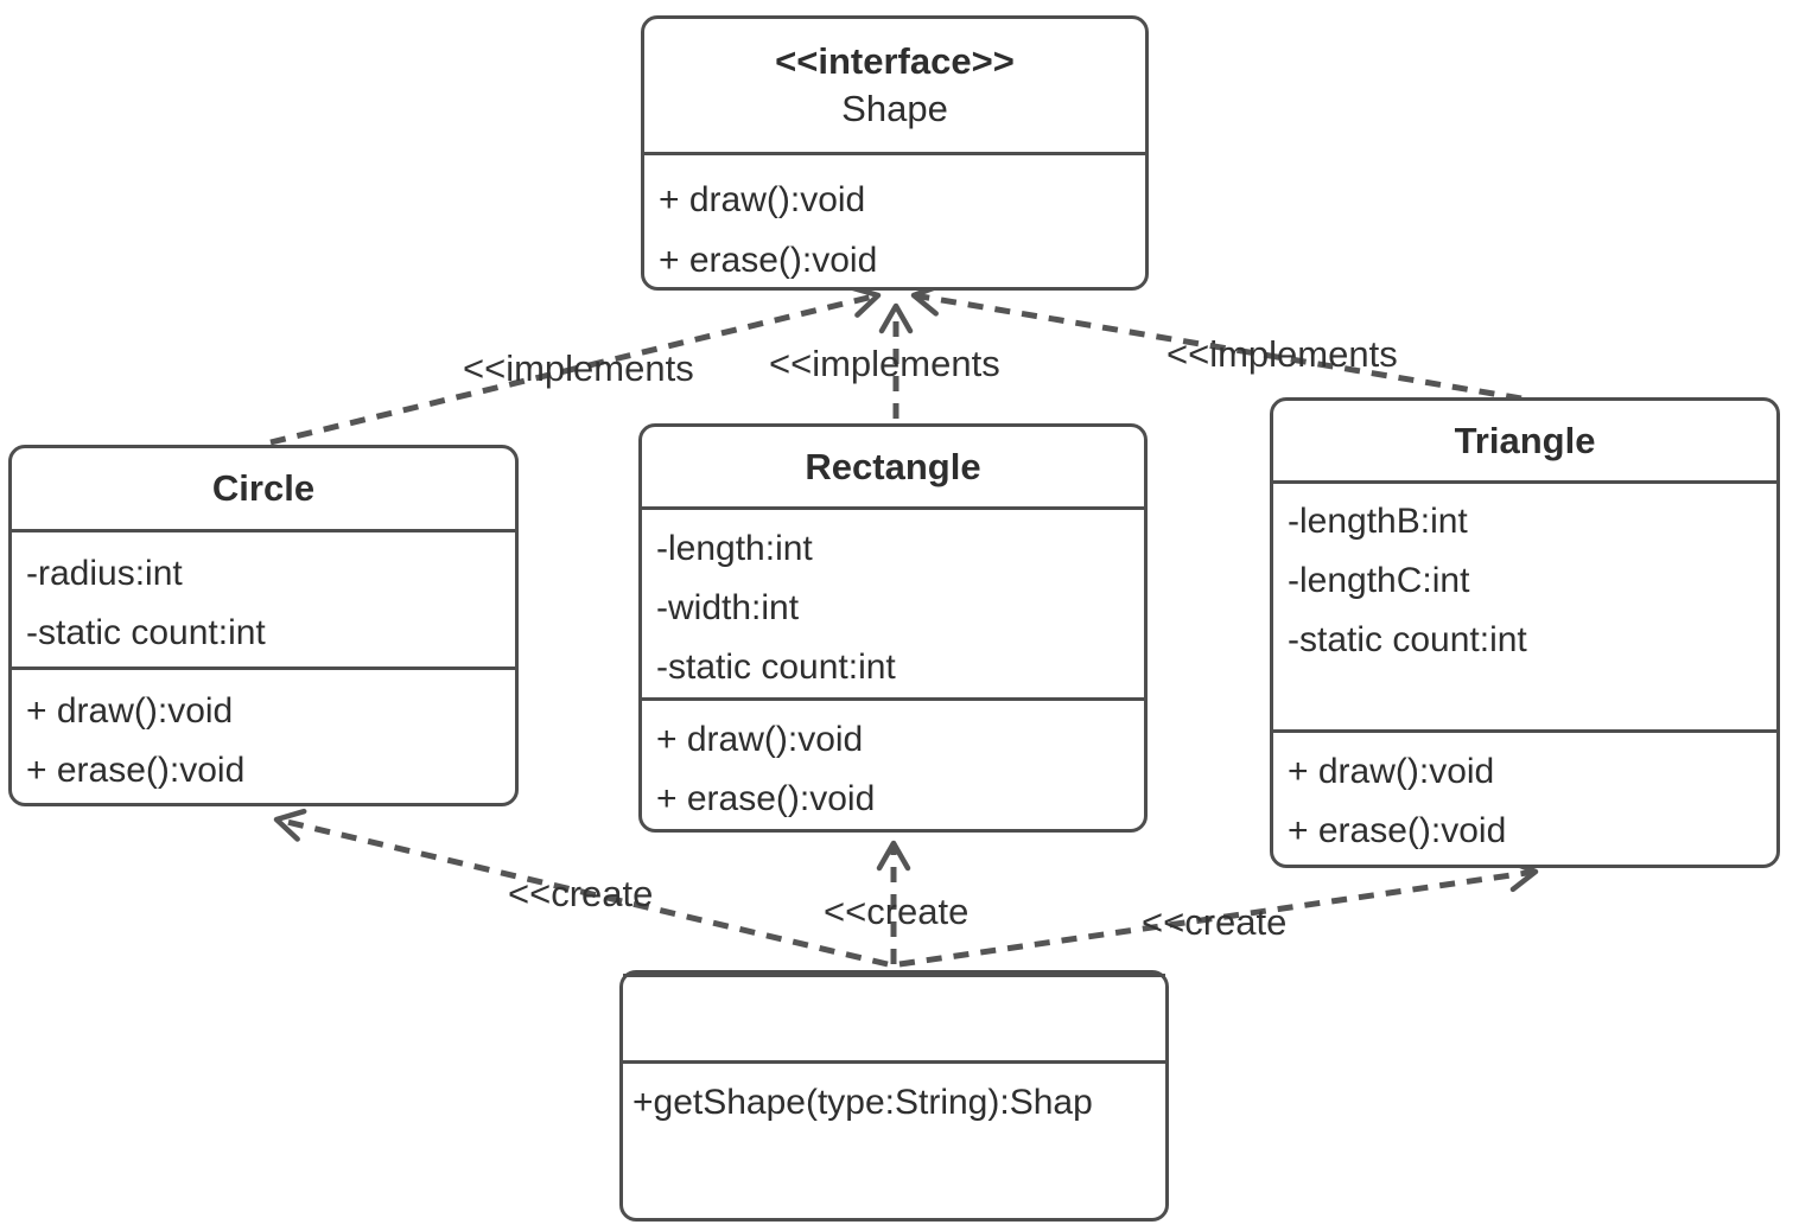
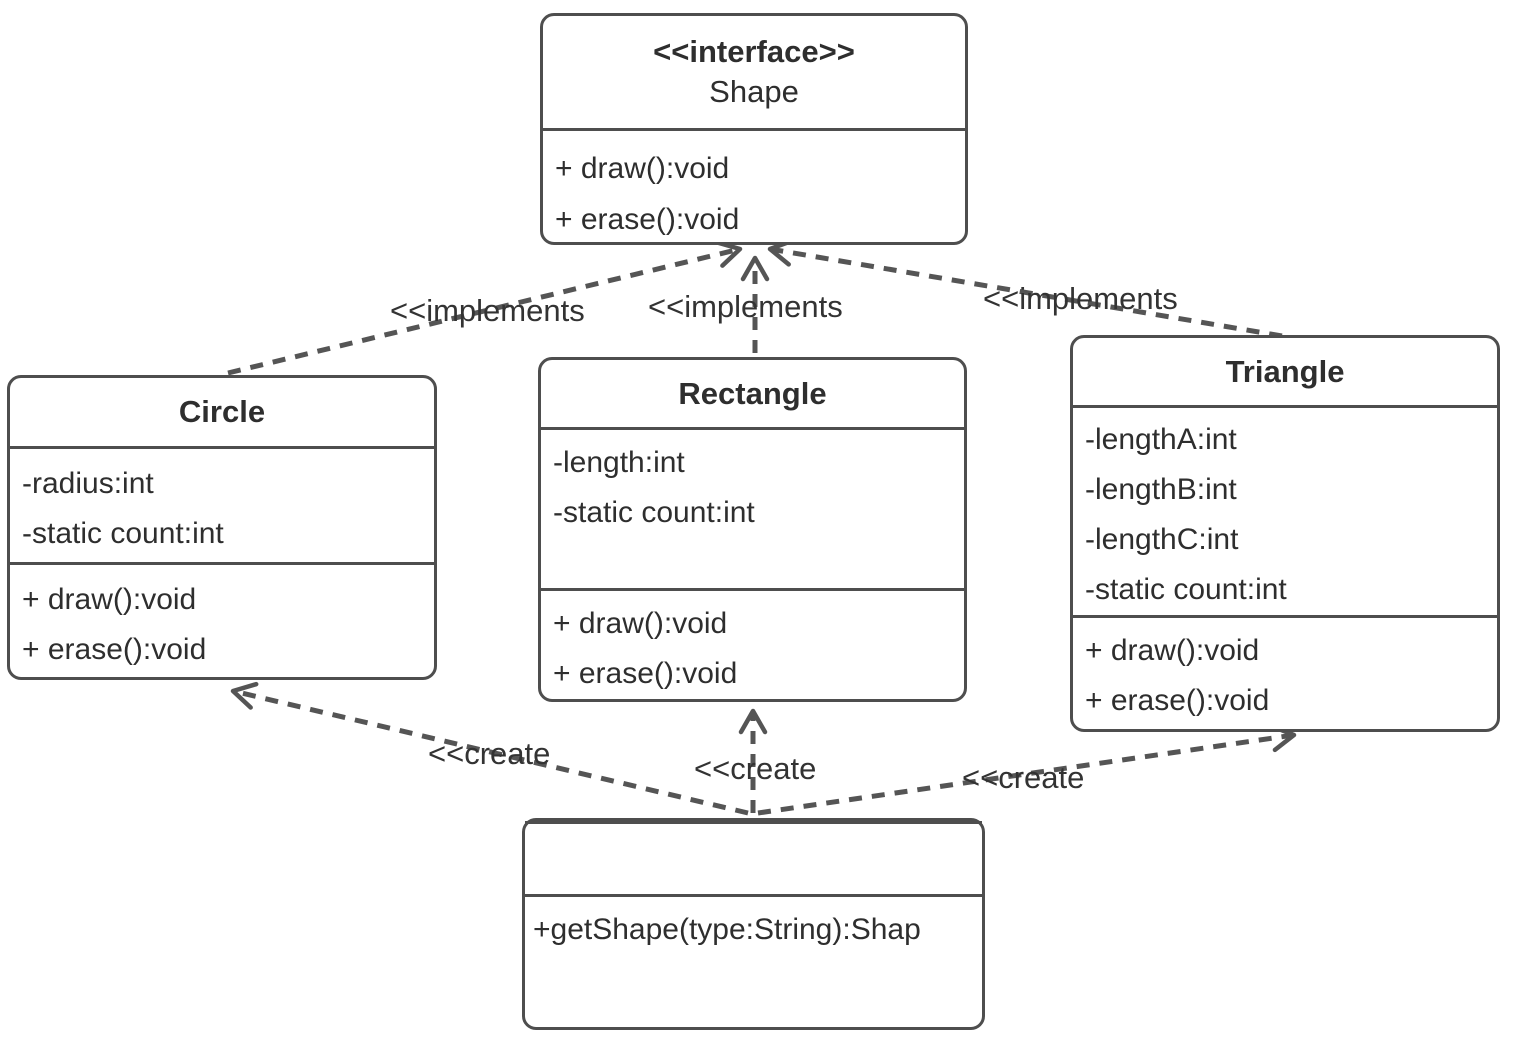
  <<implements
  <<implements
  <<implements
  <<create
  <<create
  <<create
  <<interface>>
  Shape
  + draw():void
  + erase():void
  Circle
  -radius:int
  -static count:int
  + draw():void
  + erase():void
  Rectangle
  -length:int
- -width:int
  -static count:int
  + draw():void
  + erase():void
  Triangle
+ -lengthA:int
  -lengthB:int
  -lengthC:int
  -static count:int
  + draw():void
  + erase():void
  +getShape(type:String):Shap
